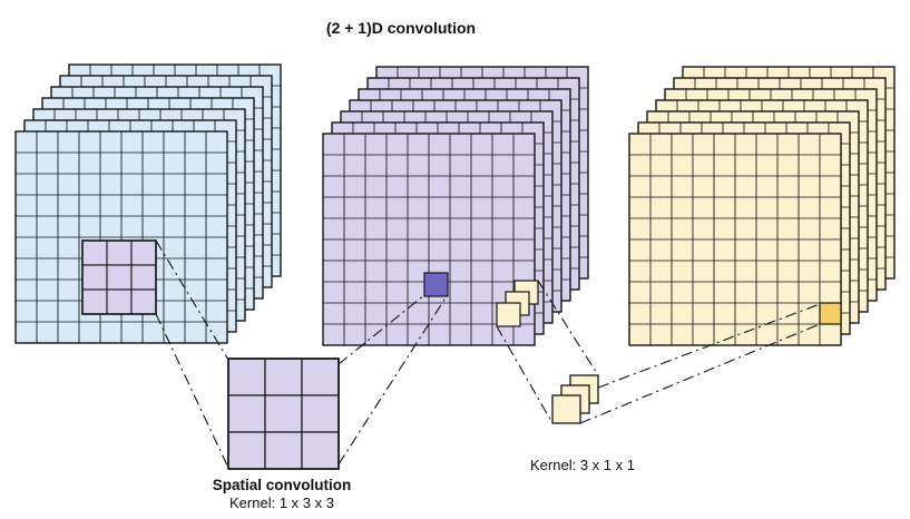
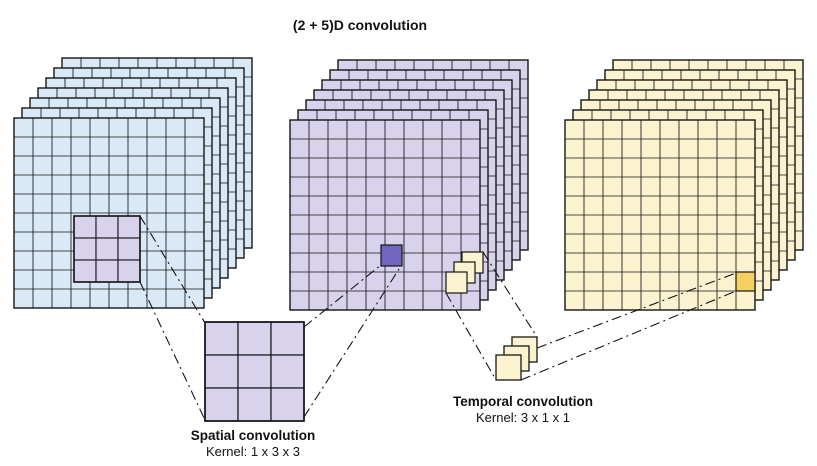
- (2 + 1)D convolution
+ (2 + 5)D convolution
  Spatial convolution
  Kernel: 1 x 3 x 3
+ Temporal convolution
  Kernel: 3 x 1 x 1
